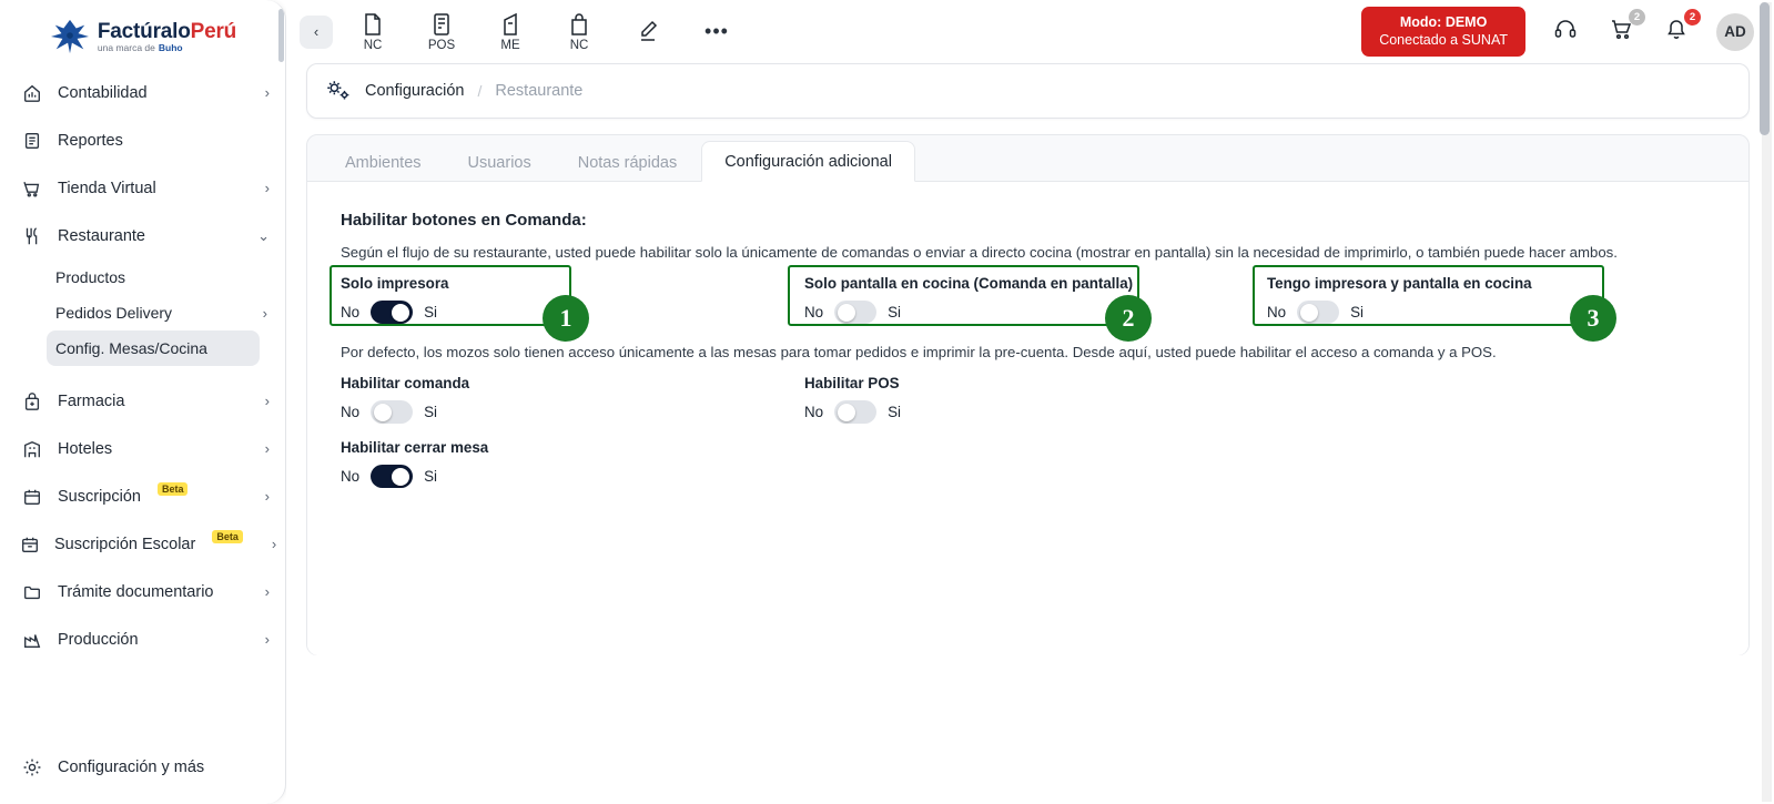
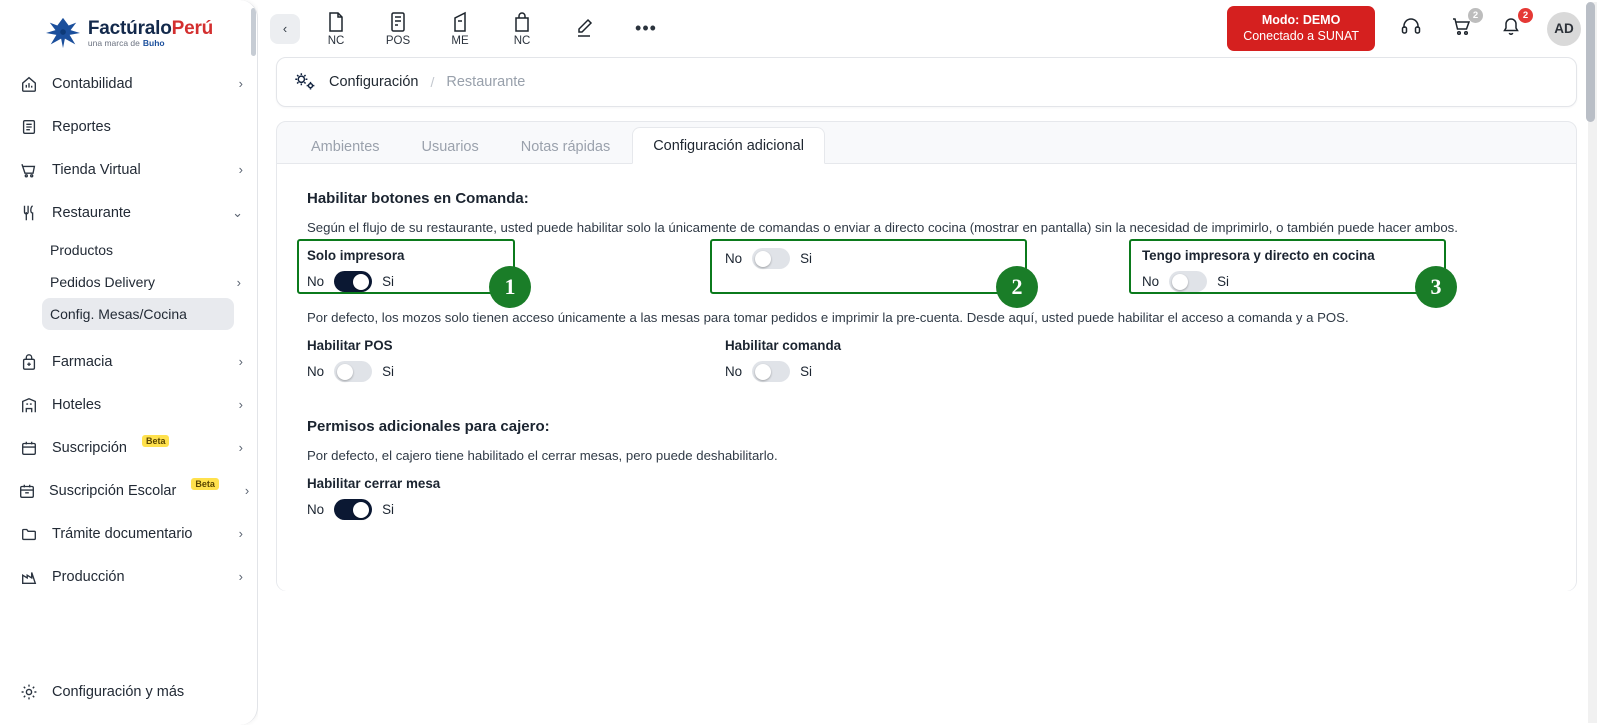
  FactúraloPerú
  una marca de
  Buho
  Contabilidad
  ›
  Reportes
  Tienda Virtual
  ›
  Restaurante
  ⌄
  Productos
  Pedidos Delivery
  ›
  Config. Mesas/Cocina
  Farmacia
  ›
  Hoteles
  ›
  Suscripción
  Beta
  ›
  Suscripción Escolar
  Beta
  ›
  Trámite documentario
  ›
  Producción
  ›
  Configuración y más
  ‹
  NC
  POS
  ME
  NC
  •••
  Modo: DEMO
  Conectado a SUNAT
  2
  2
  AD
  Configuración
  /
  Restaurante
  Ambientes
  Usuarios
  Notas rápidas
  Configuración adicional
  Habilitar botones en Comanda:
  Según el flujo de su restaurante, usted puede habilitar solo la únicamente de comandas o enviar a directo cocina (mostrar en pantalla) sin la necesidad de imprimirlo, o también puede hacer ambos.
  Solo impresora
  No
  Si
- Solo pantalla en cocina (Comanda en pantalla)
  No
  Si
- Tengo impresora y pantalla en cocina
+ Tengo impresora y directo en cocina
  No
  Si
  1
  2
  3
  Por defecto, los mozos solo tienen acceso únicamente a las mesas para tomar pedidos e imprimir la pre-cuenta. Desde aquí, usted puede habilitar el acceso a comanda y a POS.
- Habilitar comanda
+ Habilitar POS
  No
  Si
- Habilitar POS
+ Habilitar comanda
  No
  Si
+ Permisos adicionales para cajero:
+ Por defecto, el cajero tiene habilitado el cerrar mesas, pero puede deshabilitarlo.
  Habilitar cerrar mesa
  No
  Si
